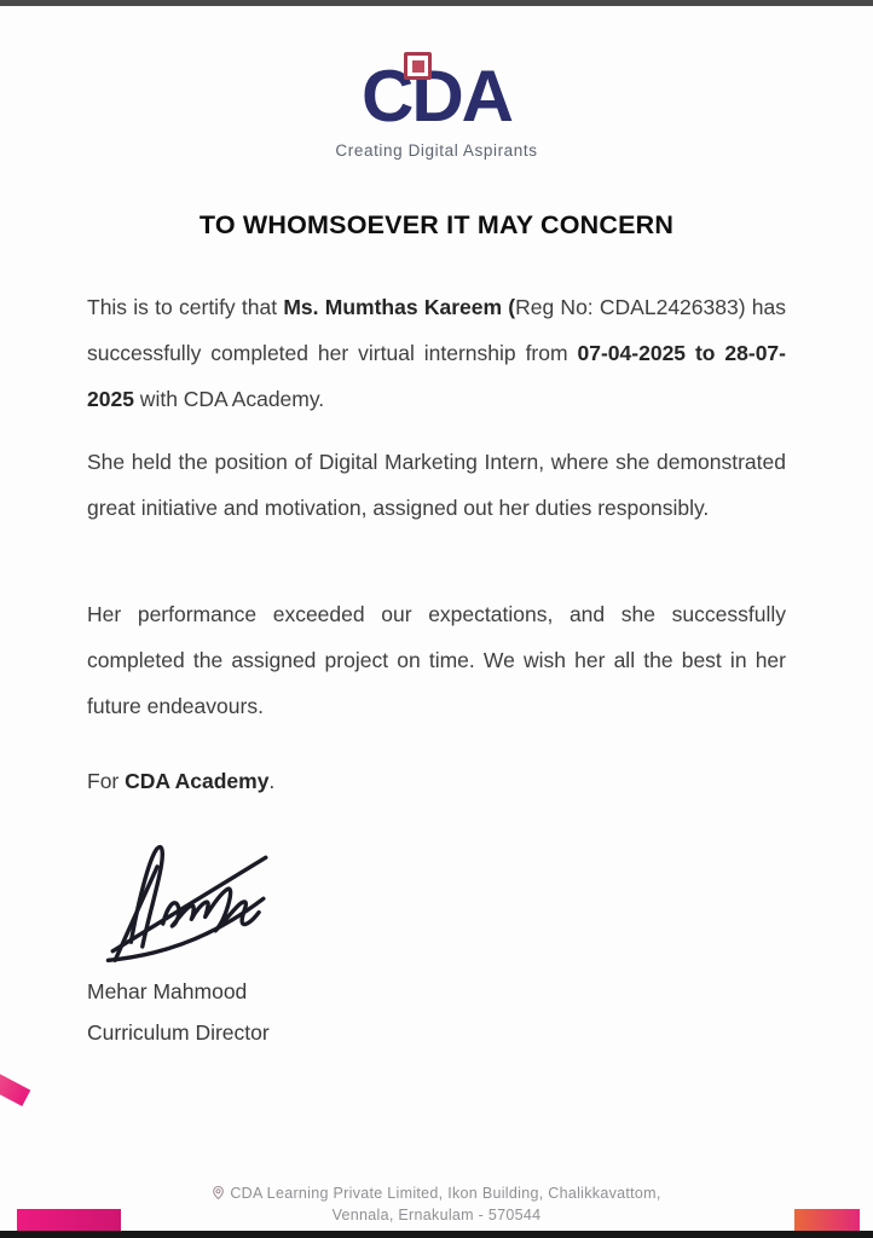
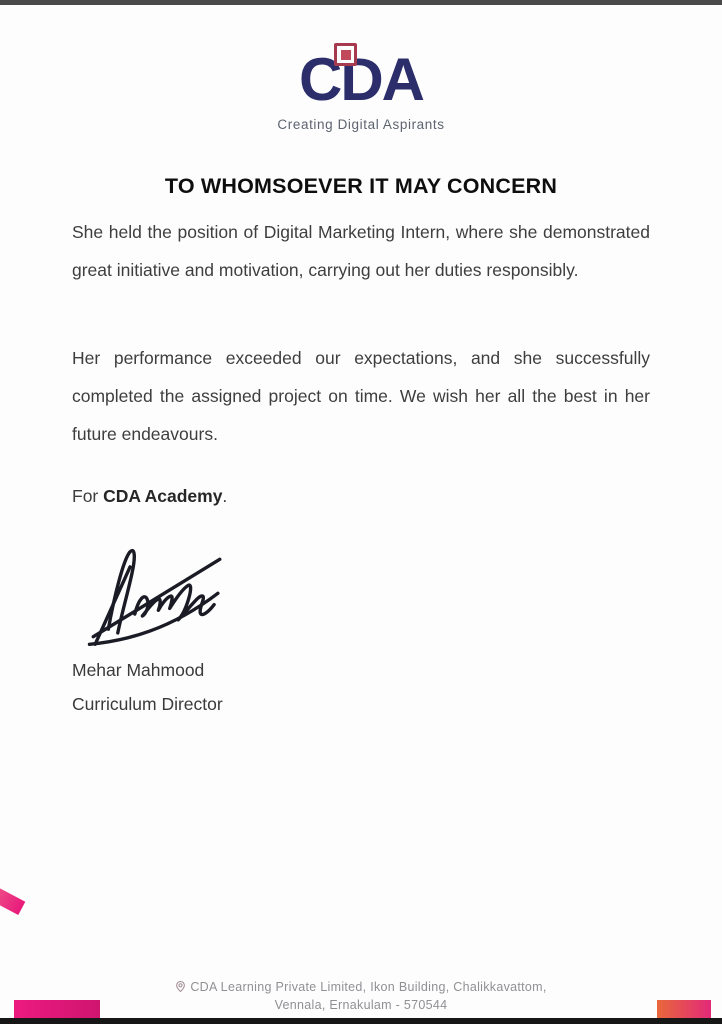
  C
  D
  A
  Creating Digital Aspirants
  TO WHOMSOEVER IT MAY CONCERN
- This is to certify that Ms. Mumthas Kareem (Reg No: CDAL2426383) has successfully completed her virtual internship from 07-04-2025 to 28-07-2025 with CDA Academy.
- She held the position of Digital Marketing Intern, where she demonstrated great initiative and motivation, assigned out her duties responsibly.
+ She held the position of Digital Marketing Intern, where she demonstrated great initiative and motivation, carrying out her duties responsibly.
  Her performance exceeded our expectations, and she successfully completed the assigned project on time. We wish her all the best in her future endeavours.
  For CDA Academy.
  Mehar Mahmood
  Curriculum Director
  CDA Learning Private Limited, Ikon Building, Chalikkavattom,
  Vennala, Ernakulam - 570544
